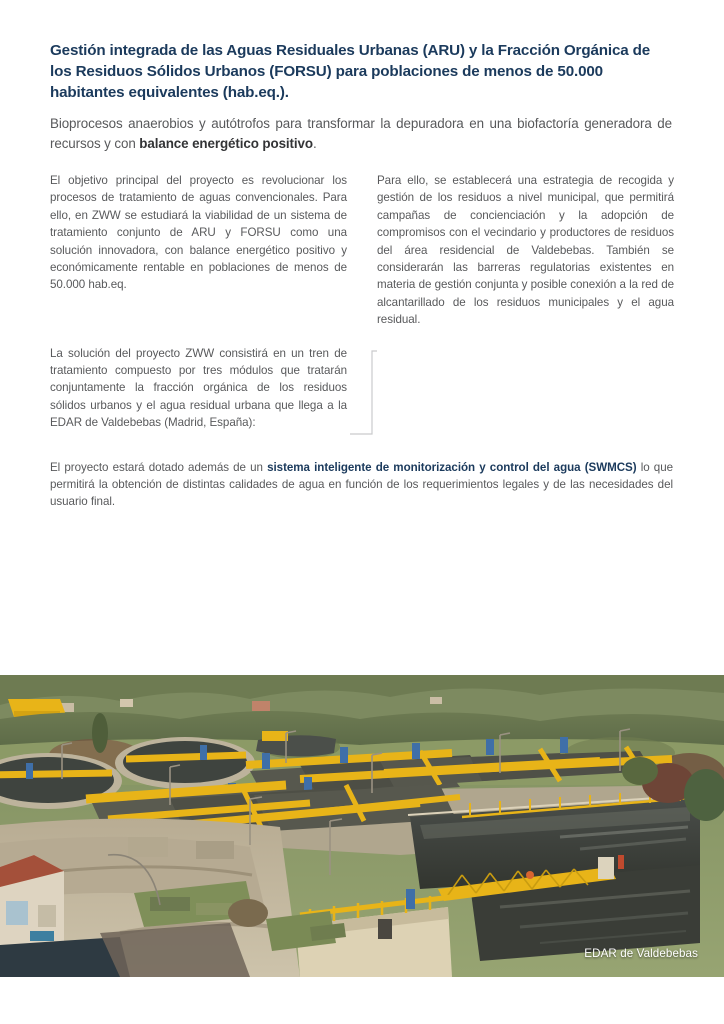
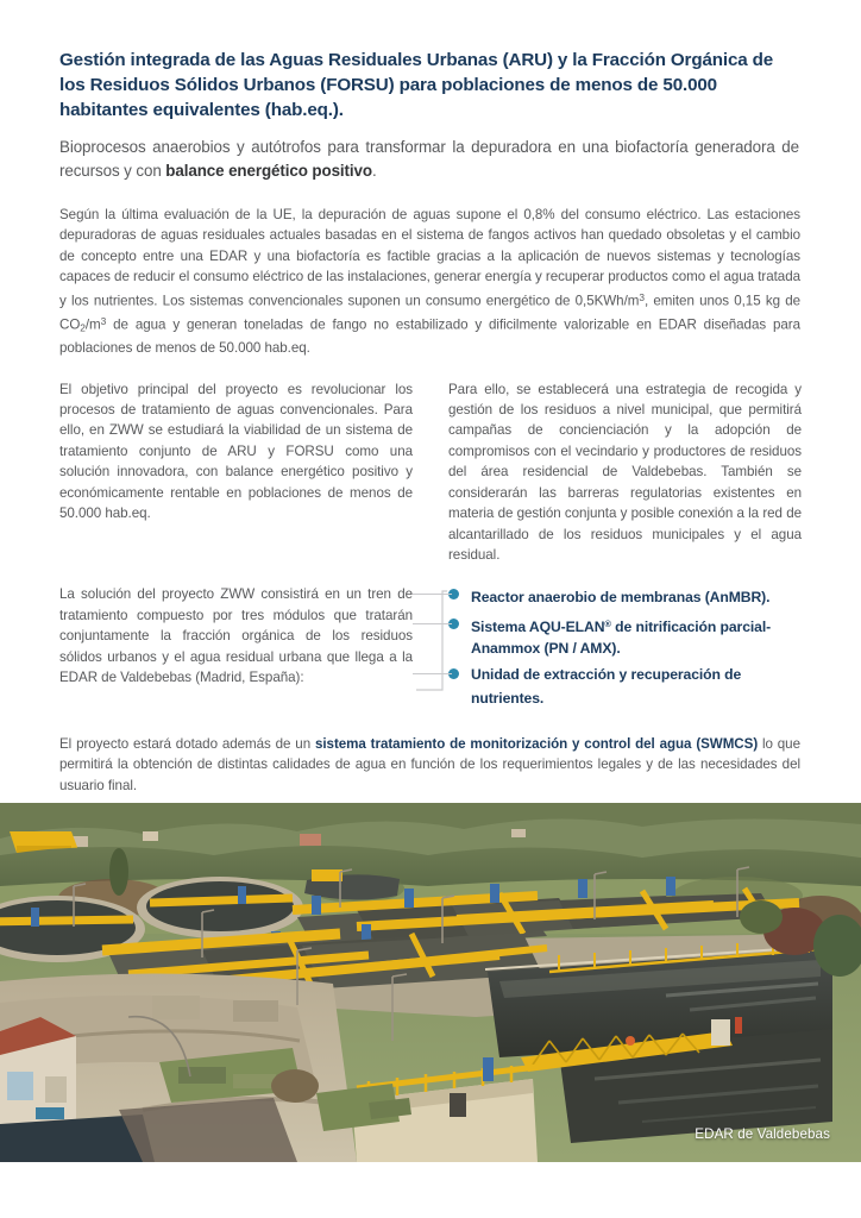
  Gestión integrada de las Aguas Residuales Urbanas (ARU) y la Fracción Orgánica de los Residuos Sólidos Urbanos (FORSU) para poblaciones de menos de 50.000 habitantes equivalentes (hab.eq.).
  Bioprocesos anaerobios y autótrofos para transformar la depuradora en una biofactoría generadora de recursos y con balance energético positivo.
+ Según la última evaluación de la UE, la depuración de aguas supone el 0,8% del consumo eléctrico. Las estaciones depuradoras de aguas residuales actuales basadas en el sistema de fangos activos han quedado obsoletas y el cambio de concepto entre una EDAR y una biofactoría es factible gracias a la aplicación de nuevos sistemas y tecnologías capaces de reducir el consumo eléctrico de las instalaciones, generar energía y recuperar productos como el agua tratada y los nutrientes. Los sistemas convencionales suponen un consumo energético de 0,5KWh/m3, emiten unos 0,15 kg de CO2/m3 de agua y generan toneladas de fango no estabilizado y dificilmente valorizable en EDAR diseñadas para poblaciones de menos de 50.000 hab.eq.
  El objetivo principal del proyecto es revolucionar los procesos de tratamiento de aguas convencionales. Para ello, en ZWW se estudiará la viabilidad de un sistema de tratamiento conjunto de ARU y FORSU como una solución innovadora, con balance energético positivo y económicamente rentable en poblaciones de menos de 50.000 hab.eq.
  Para ello, se establecerá una estrategia de recogida y gestión de los residuos a nivel municipal, que permitirá campañas de concienciación y la adopción de compromisos con el vecindario y productores de residuos del área residencial de Valdebebas. También se considerarán las barreras regulatorias existentes en materia de gestión conjunta y posible conexión a la red de alcantarillado de los residuos municipales y el agua residual.
  La solución del proyecto ZWW consistirá en un tren de tratamiento compuesto por tres módulos que tratarán conjuntamente la fracción orgánica de los residuos sólidos urbanos y el agua residual urbana que llega a la EDAR de Valdebebas (Madrid, España):
+ Reactor anaerobio de membranas (AnMBR).
+ Sistema AQU-ELAN® de nitrificación parcial-Anammox (PN / AMX).
+ Unidad de extracción y recuperación de nutrientes.
- El proyecto estará dotado además de un sistema inteligente de monitorización y control del agua (SWMCS) lo que permitirá la obtención de distintas calidades de agua en función de los requerimientos legales y de las necesidades del usuario final.
+ El proyecto estará dotado además de un sistema tratamiento de monitorización y control del agua (SWMCS) lo que permitirá la obtención de distintas calidades de agua en función de los requerimientos legales y de las necesidades del usuario final.
  EDAR de Valdebebas
